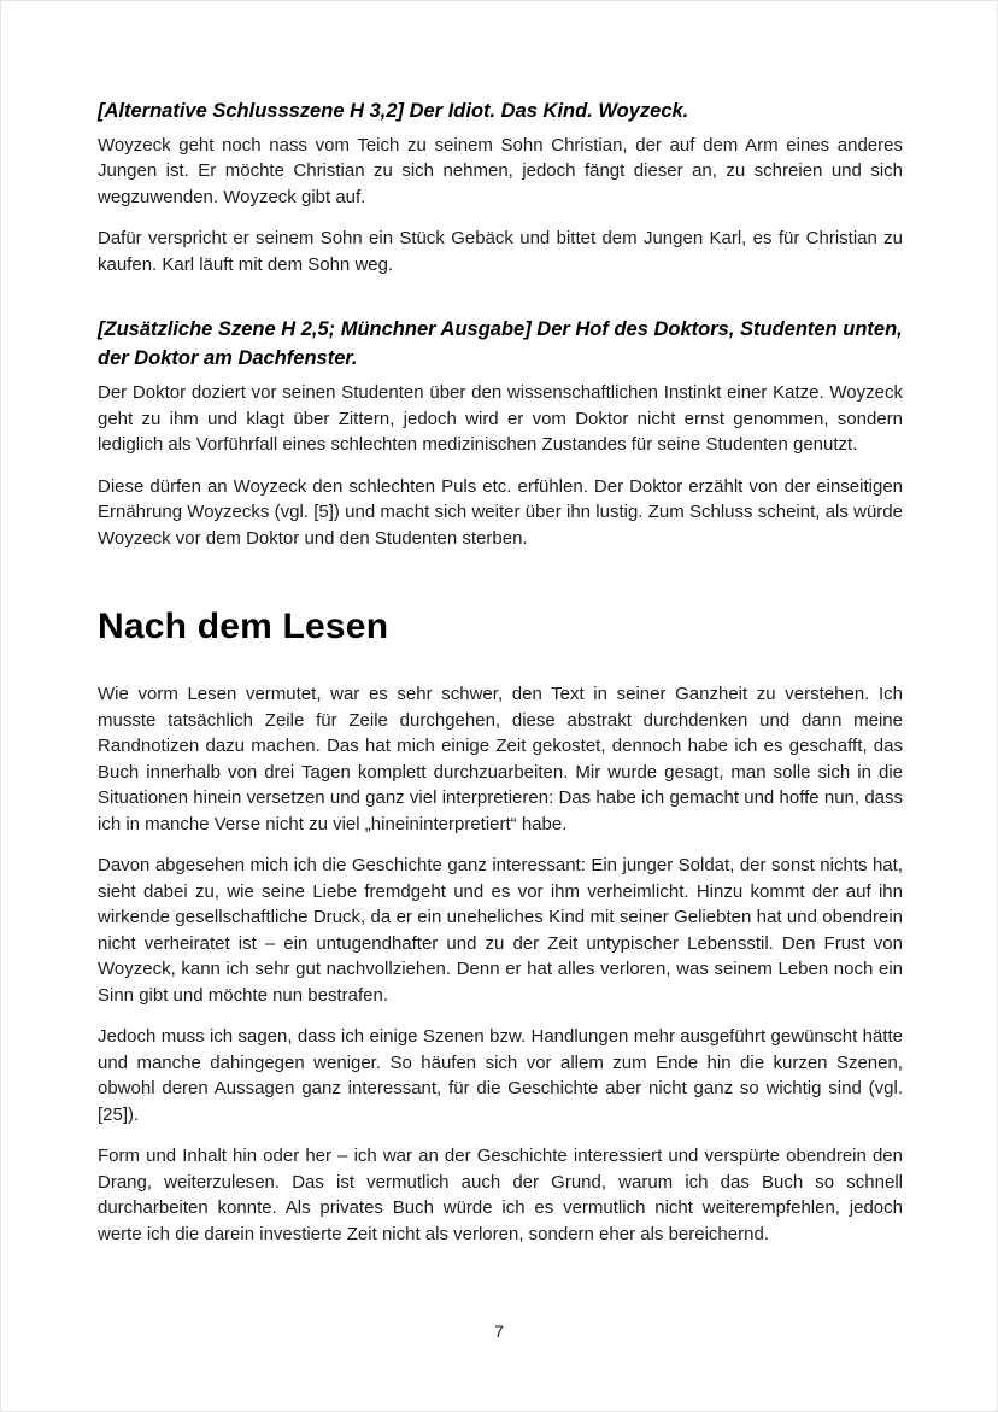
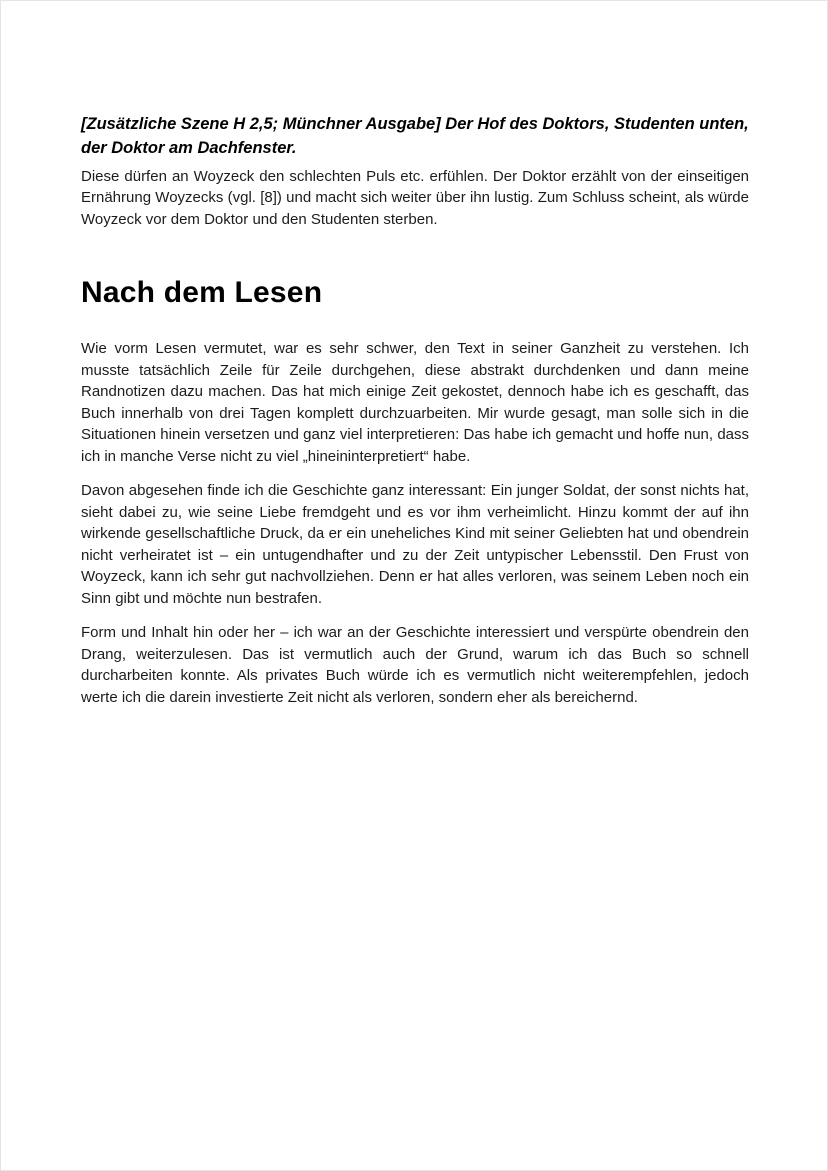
- [Alternative Schlussszene H 3,2] Der Idiot. Das Kind. Woyzeck.
- Woyzeck geht noch nass vom Teich zu seinem Sohn Christian, der auf dem Arm eines anderes Jungen ist. Er möchte Christian zu sich nehmen, jedoch fängt dieser an, zu schreien und sich wegzuwenden. Woyzeck gibt auf.
- Dafür verspricht er seinem Sohn ein Stück Gebäck und bittet dem Jungen Karl, es für Christian zu kaufen. Karl läuft mit dem Sohn weg.
  [Zusätzliche Szene H 2,5; Münchner Ausgabe] Der Hof des Doktors, Studenten unten, der Doktor am Dachfenster.
- Der Doktor doziert vor seinen Studenten über den wissenschaftlichen Instinkt einer Katze. Woyzeck geht zu ihm und klagt über Zittern, jedoch wird er vom Doktor nicht ernst genommen, sondern lediglich als Vorführfall eines schlechten medizinischen Zustandes für seine Studenten genutzt.
- Diese dürfen an Woyzeck den schlechten Puls etc. erfühlen. Der Doktor erzählt von der einseitigen Ernährung Woyzecks (vgl. [5]) und macht sich weiter über ihn lustig. Zum Schluss scheint, als würde Woyzeck vor dem Doktor und den Studenten sterben.
+ Diese dürfen an Woyzeck den schlechten Puls etc. erfühlen. Der Doktor erzählt von der einseitigen Ernährung Woyzecks (vgl. [8]) und macht sich weiter über ihn lustig. Zum Schluss scheint, als würde Woyzeck vor dem Doktor und den Studenten sterben.
  Nach dem Lesen
  Wie vorm Lesen vermutet, war es sehr schwer, den Text in seiner Ganzheit zu verstehen. Ich musste tatsächlich Zeile für Zeile durchgehen, diese abstrakt durchdenken und dann meine Randnotizen dazu machen. Das hat mich einige Zeit gekostet, dennoch habe ich es geschafft, das Buch innerhalb von drei Tagen komplett durchzuarbeiten. Mir wurde gesagt, man solle sich in die Situationen hinein versetzen und ganz viel interpretieren: Das habe ich gemacht und hoffe nun, dass ich in manche Verse nicht zu viel „hineininterpretiert“ habe.
- Davon abgesehen mich ich die Geschichte ganz interessant: Ein junger Soldat, der sonst nichts hat, sieht dabei zu, wie seine Liebe fremdgeht und es vor ihm verheimlicht. Hinzu kommt der auf ihn wirkende gesellschaftliche Druck, da er ein uneheliches Kind mit seiner Geliebten hat und obendrein nicht verheiratet ist – ein untugendhafter und zu der Zeit untypischer Lebensstil. Den Frust von Woyzeck, kann ich sehr gut nachvollziehen. Denn er hat alles verloren, was seinem Leben noch ein Sinn gibt und möchte nun bestrafen.
+ Davon abgesehen finde ich die Geschichte ganz interessant: Ein junger Soldat, der sonst nichts hat, sieht dabei zu, wie seine Liebe fremdgeht und es vor ihm verheimlicht. Hinzu kommt der auf ihn wirkende gesellschaftliche Druck, da er ein uneheliches Kind mit seiner Geliebten hat und obendrein nicht verheiratet ist – ein untugendhafter und zu der Zeit untypischer Lebensstil. Den Frust von Woyzeck, kann ich sehr gut nachvollziehen. Denn er hat alles verloren, was seinem Leben noch ein Sinn gibt und möchte nun bestrafen.
- Jedoch muss ich sagen, dass ich einige Szenen bzw. Handlungen mehr ausgeführt gewünscht hätte und manche dahingegen weniger. So häufen sich vor allem zum Ende hin die kurzen Szenen, obwohl deren Aussagen ganz interessant, für die Geschichte aber nicht ganz so wichtig sind (vgl. [25]).
  Form und Inhalt hin oder her – ich war an der Geschichte interessiert und verspürte obendrein den Drang, weiterzulesen. Das ist vermutlich auch der Grund, warum ich das Buch so schnell durcharbeiten konnte. Als privates Buch würde ich es vermutlich nicht weiterempfehlen, jedoch werte ich die darein investierte Zeit nicht als verloren, sondern eher als bereichernd.
- 7
